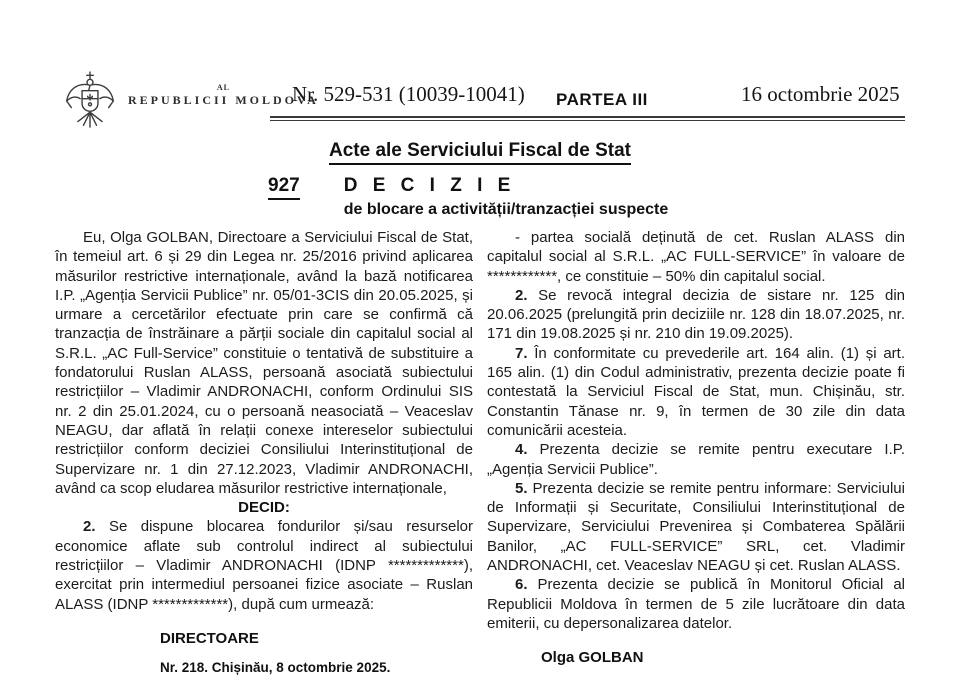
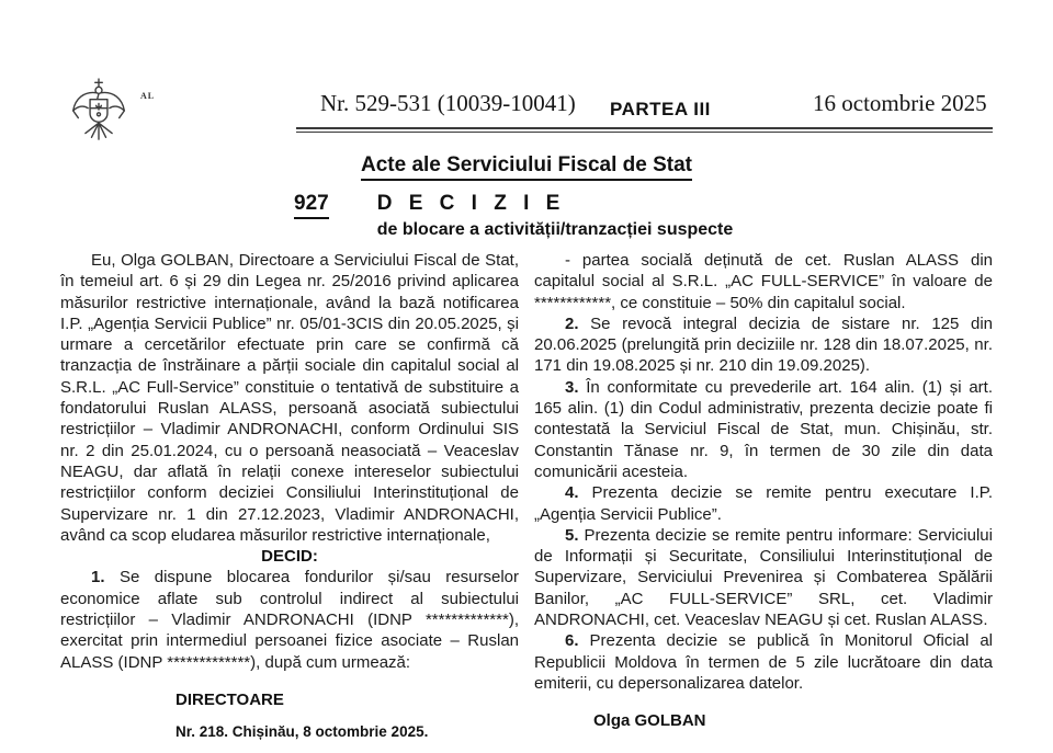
  AL
- REPUBLICII MOLDOVA
  Nr. 529-531 (10039-10041)
  PARTEA III
  16 octombrie 2025
  Acte ale Serviciului Fiscal de Stat
  927
  D E C I Z I E
  de blocare a activității/tranzacției suspecte
  Eu, Olga GOLBAN, Directoare a Serviciului Fiscal de Stat, în temeiul art. 6 și 29 din Legea nr. 25/2016 privind aplicarea măsurilor restrictive internaționale, având la bază notificarea I.P. „Agenția Servicii Publice” nr. 05/01-3CIS din 20.05.2025, și urmare a cercetărilor efectuate prin care se confirmă că tranzacția de înstrăinare a părții sociale din capitalul social al S.R.L. „AC Full-Service” constituie o tentativă de substituire a fondatorului Ruslan ALASS, persoană asociată subiectului restricțiilor – Vladimir ANDRONACHI, conform Ordinului SIS nr. 2 din 25.01.2024, cu o persoană neasociată – Veaceslav NEAGU, dar aflată în relații conexe intereselor subiectului restricțiilor conform deciziei Consiliului Interinstituțional de Supervizare nr. 1 din 27.12.2023, Vladimir ANDRONACHI, având ca scop eludarea măsurilor restrictive internaționale,
  DECID:
- 2. Se dispune blocarea fondurilor și/sau resurselor economice aflate sub controlul indirect al subiectului restricțiilor – Vladimir ANDRONACHI (IDNP *************), exercitat prin intermediul persoanei fizice asociate – Ruslan ALASS (IDNP *************), după cum urmează:
+ 1. Se dispune blocarea fondurilor și/sau resurselor economice aflate sub controlul indirect al subiectului restricțiilor – Vladimir ANDRONACHI (IDNP *************), exercitat prin intermediul persoanei fizice asociate – Ruslan ALASS (IDNP *************), după cum urmează:
  DIRECTOARE
  Nr. 218. Chișinău, 8 octombrie 2025.
  - partea socială deținută de cet. Ruslan ALASS din capitalul social al S.R.L. „AC FULL-SERVICE” în valoare de ************, ce constituie – 50% din capitalul social.
  2. Se revocă integral decizia de sistare nr. 125 din 20.06.2025 (prelungită prin deciziile nr. 128 din 18.07.2025, nr. 171 din 19.08.2025 și nr. 210 din 19.09.2025).
- 7. În conformitate cu prevederile art. 164 alin. (1) și art. 165 alin. (1) din Codul administrativ, prezenta decizie poate fi contestată la Serviciul Fiscal de Stat, mun. Chișinău, str. Constantin Tănase nr. 9, în termen de 30 zile din data comunicării acesteia.
+ 3. În conformitate cu prevederile art. 164 alin. (1) și art. 165 alin. (1) din Codul administrativ, prezenta decizie poate fi contestată la Serviciul Fiscal de Stat, mun. Chișinău, str. Constantin Tănase nr. 9, în termen de 30 zile din data comunicării acesteia.
  4. Prezenta decizie se remite pentru executare I.P. „Agenția Servicii Publice”.
  5. Prezenta decizie se remite pentru informare: Serviciului de Informații și Securitate, Consiliului Interinstituțional de Supervizare, Serviciului Prevenirea și Combaterea Spălării Banilor, „AC FULL-SERVICE” SRL, cet. Vladimir ANDRONACHI, cet. Veaceslav NEAGU și cet. Ruslan ALASS.
  6. Prezenta decizie se publică în Monitorul Oficial al Republicii Moldova în termen de 5 zile lucrătoare din data emiterii, cu depersonalizarea datelor.
  Olga GOLBAN
